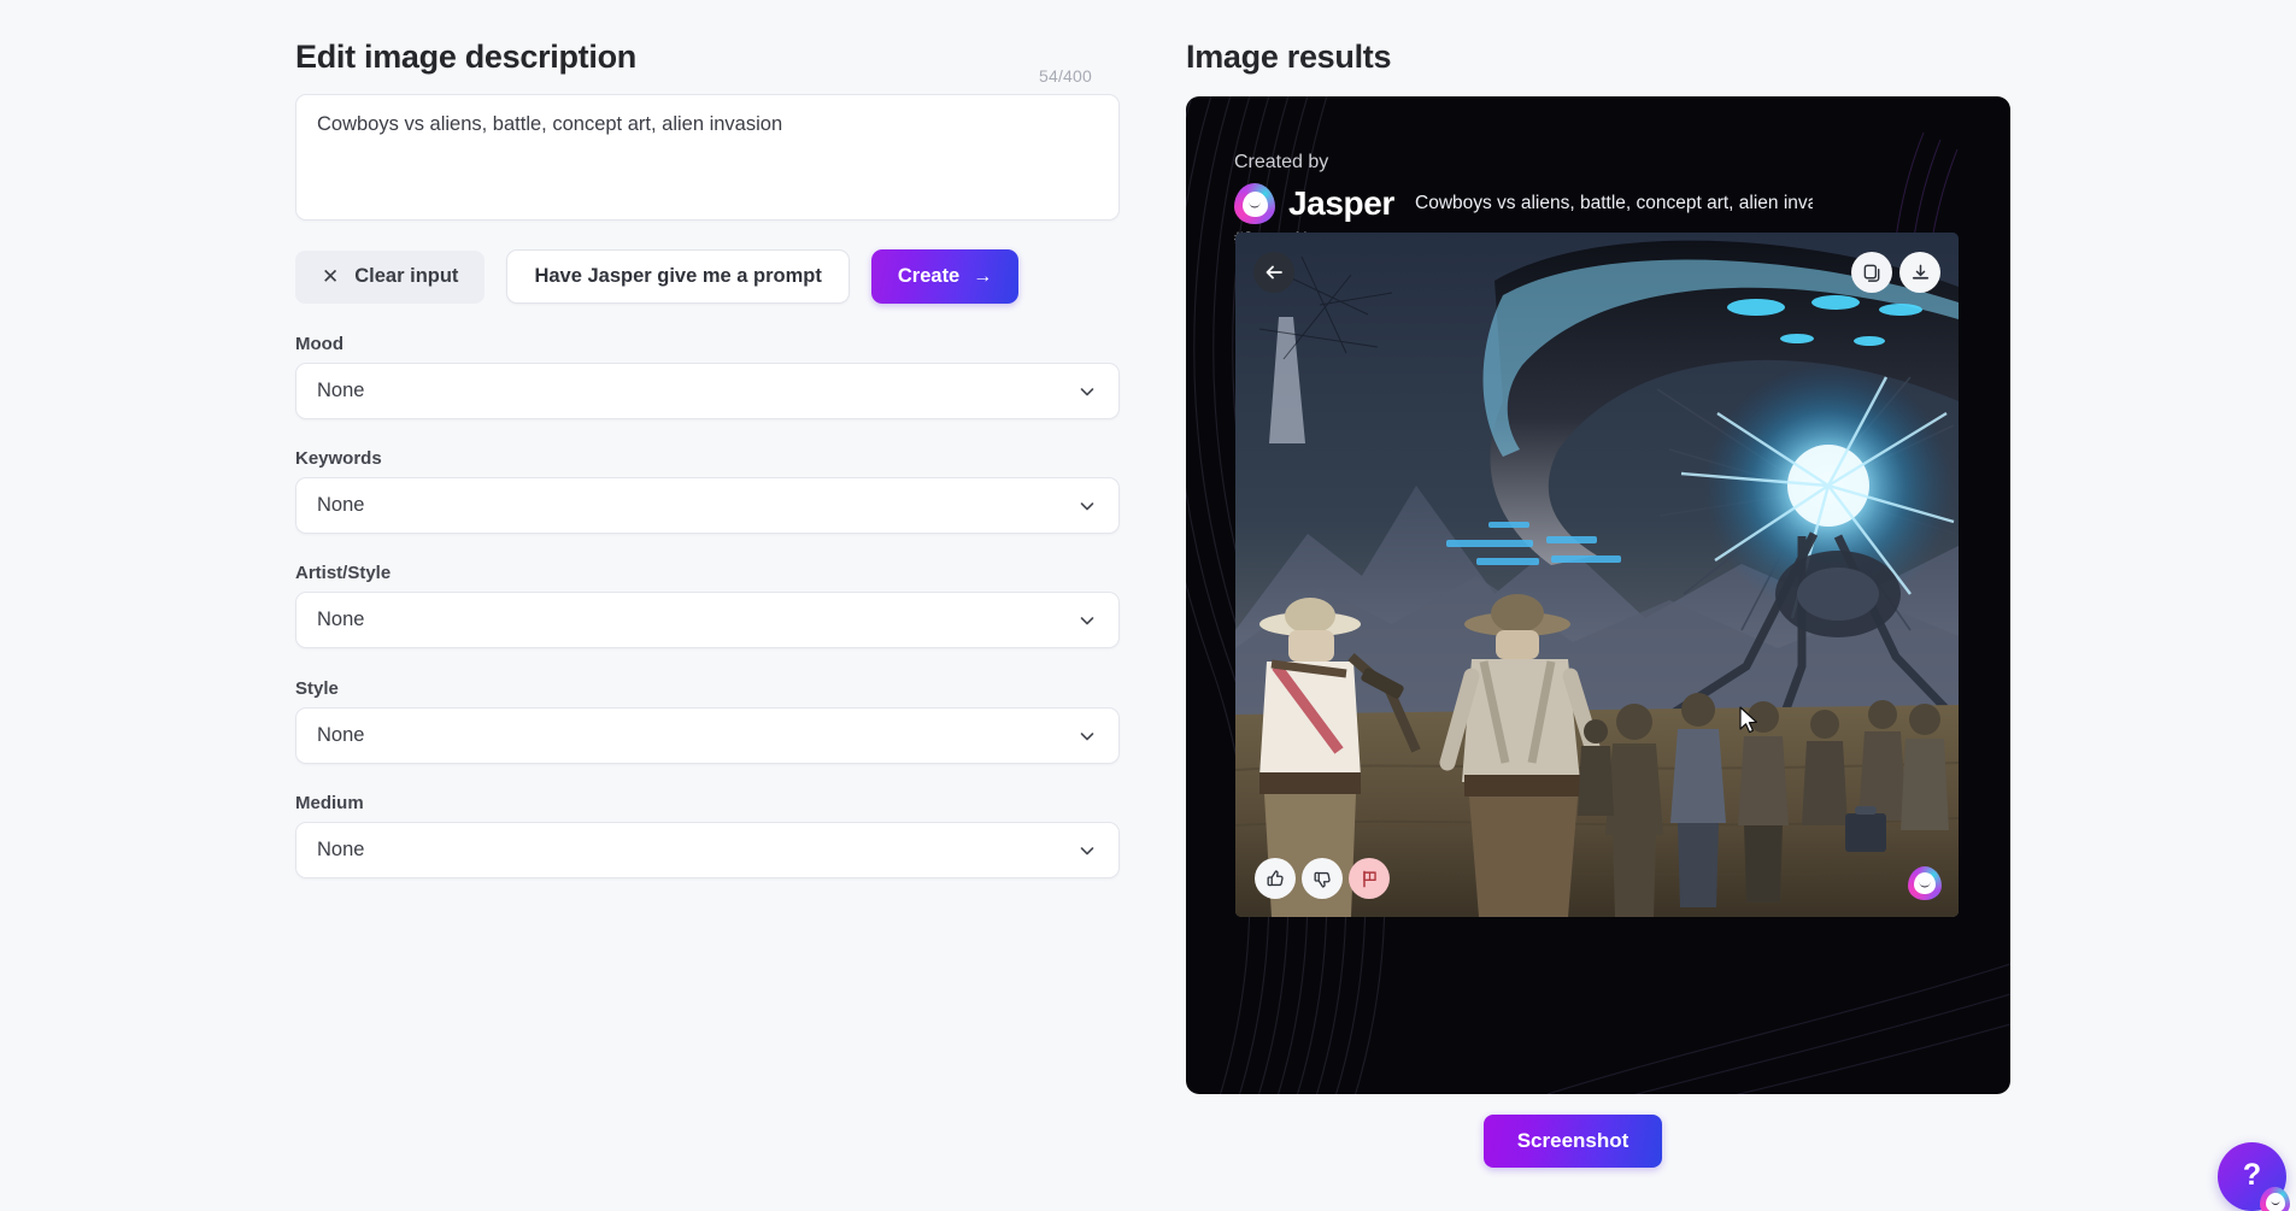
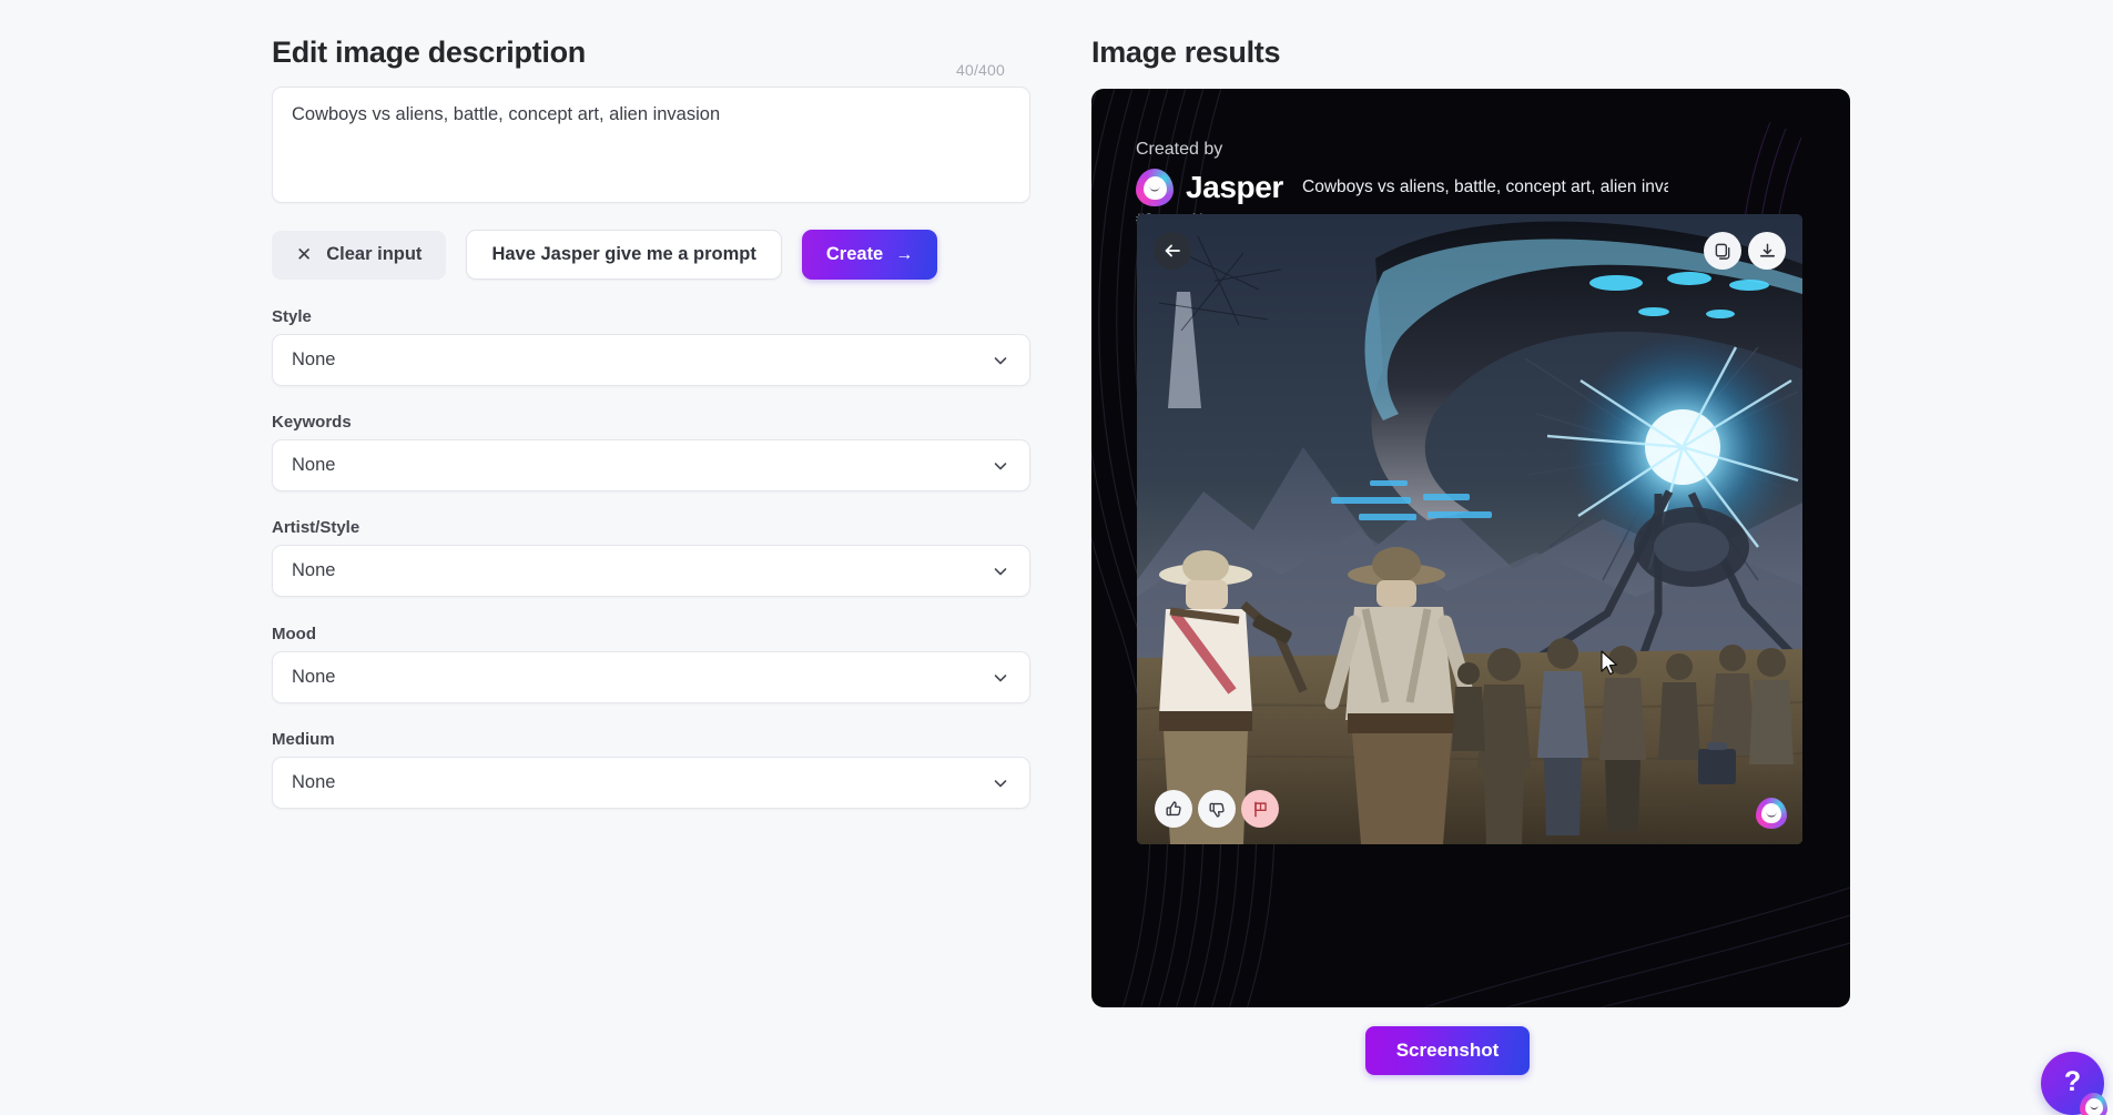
  Edit image description
- 54/400
+ 40/400
  Cowboys vs aliens, battle, concept art, alien invasion
  ✕
  Clear input
  Have Jasper give me a prompt
  Create
  →
- Mood
+ Style
  None
  Keywords
  None
  Artist/Style
  None
- Style
+ Mood
  None
  Medium
  None
  Image results
  Created by
  Jasper
  Cowboys vs aliens, battle, concept art, alien inva
  Screenshot
  ?
